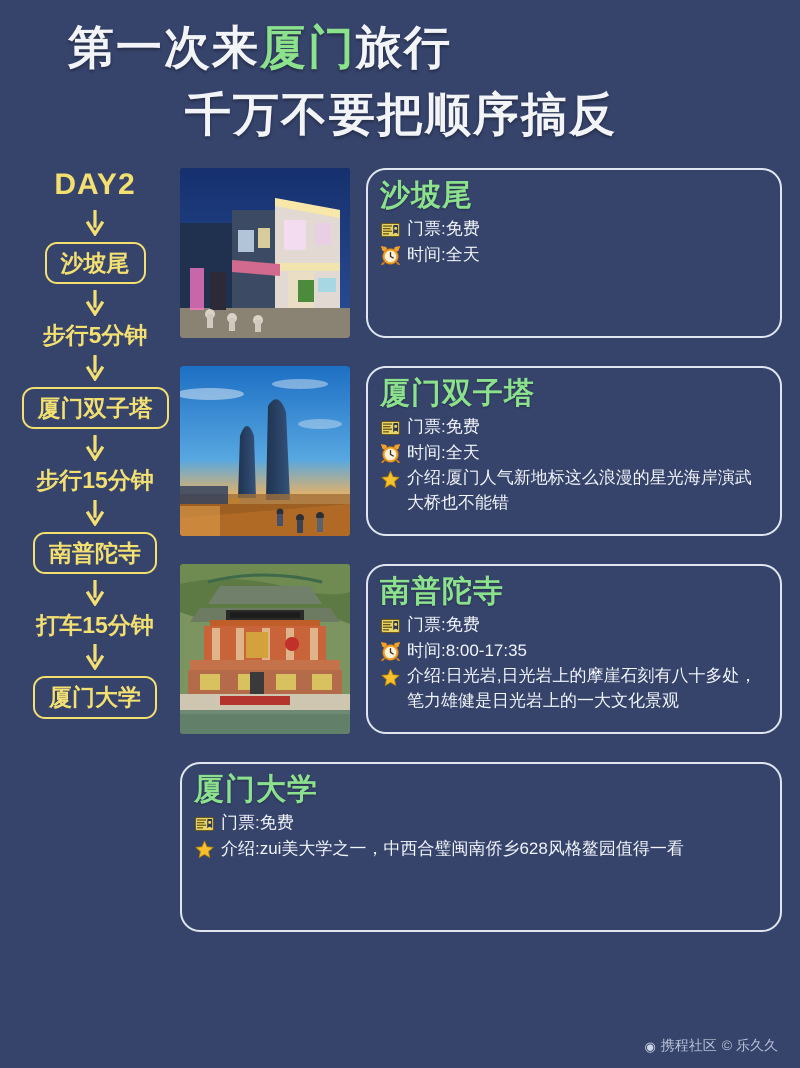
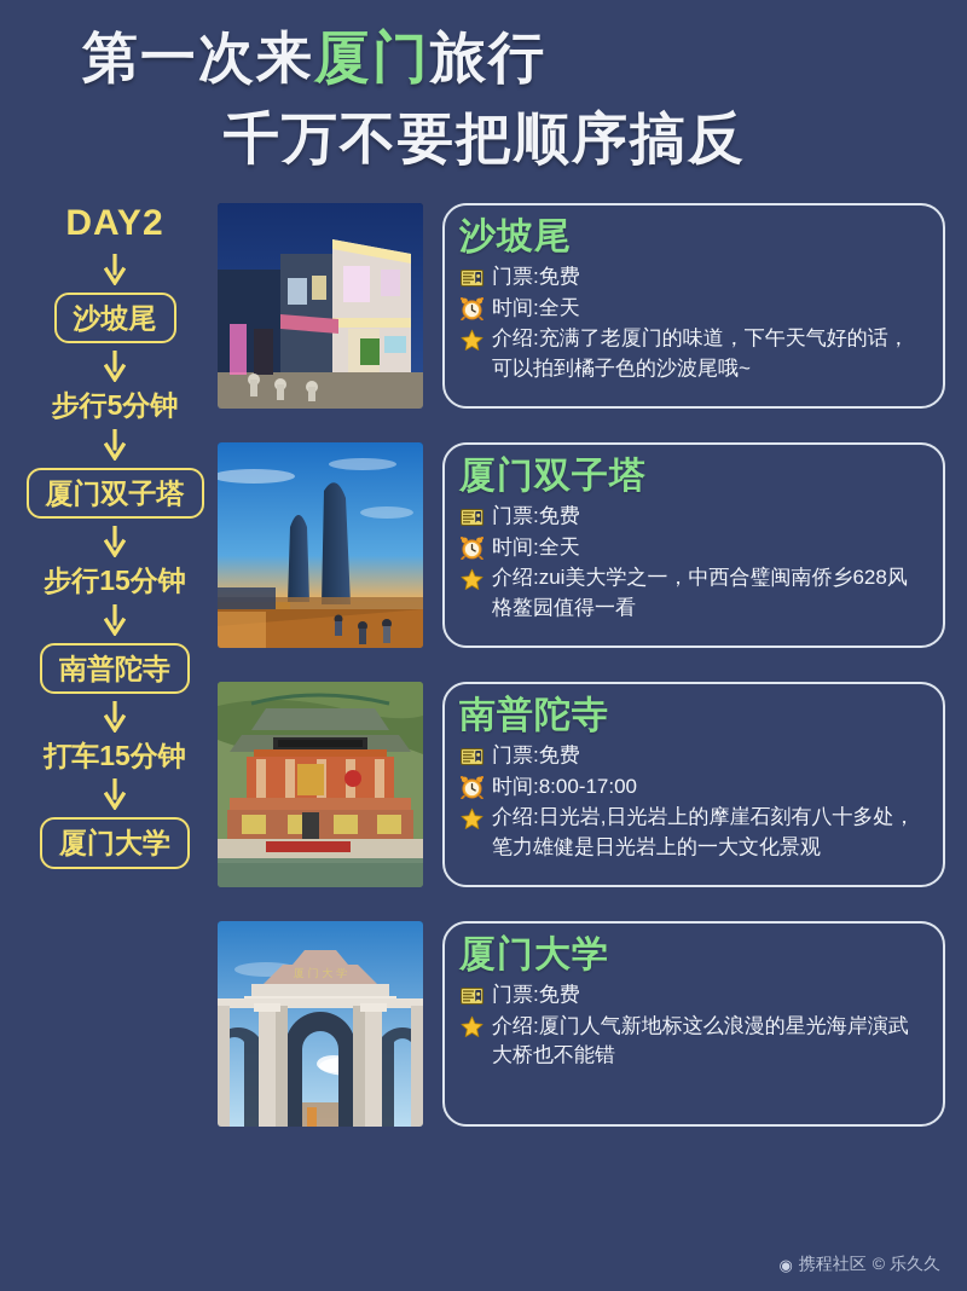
  第一次来厦门旅行
  千万不要把顺序搞反
  DAY2
  沙坡尾
  步行5分钟
  厦门双子塔
  步行15分钟
  南普陀寺
  打车15分钟
  厦门大学
  沙坡尾
  门票:免费
  时间:全天
+ 介绍:充满了老厦门的味道，下午天气好的话，可以拍到橘子色的沙波尾哦~
  厦门双子塔
  门票:免费
  时间:全天
- 介绍:厦门人气新地标这么浪漫的星光海岸演武大桥也不能错
+ 介绍:zui美大学之一，中西合璧闽南侨乡628风格鳌园值得一看
  南普陀寺
  门票:免费
- 时间:8:00-17:35
+ 时间:8:00-17:00
  介绍:日光岩,日光岩上的摩崖石刻有八十多处，笔力雄健是日光岩上的一大文化景观
+ 厦 门 大 学
  厦门大学
  门票:免费
- 介绍:zui美大学之一，中西合璧闽南侨乡628风格鳌园值得一看
+ 介绍:厦门人气新地标这么浪漫的星光海岸演武大桥也不能错
  ◉
  携程社区
  © 乐久久
